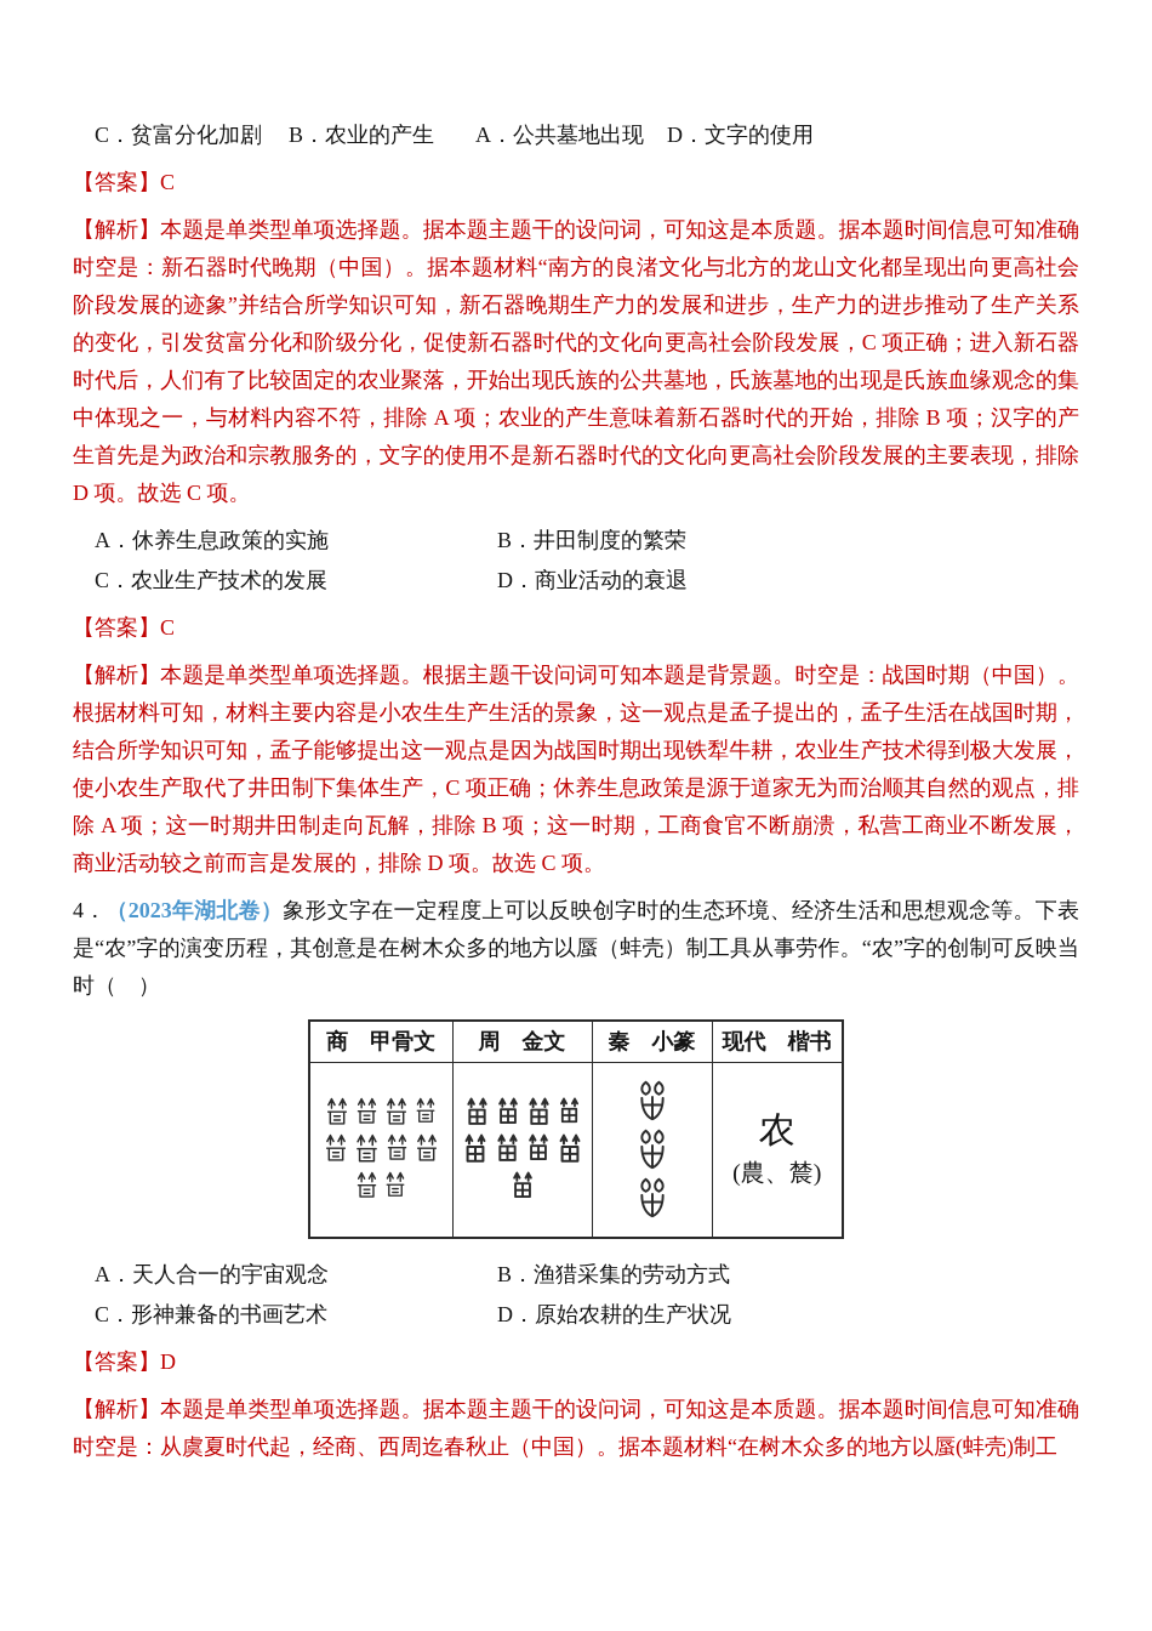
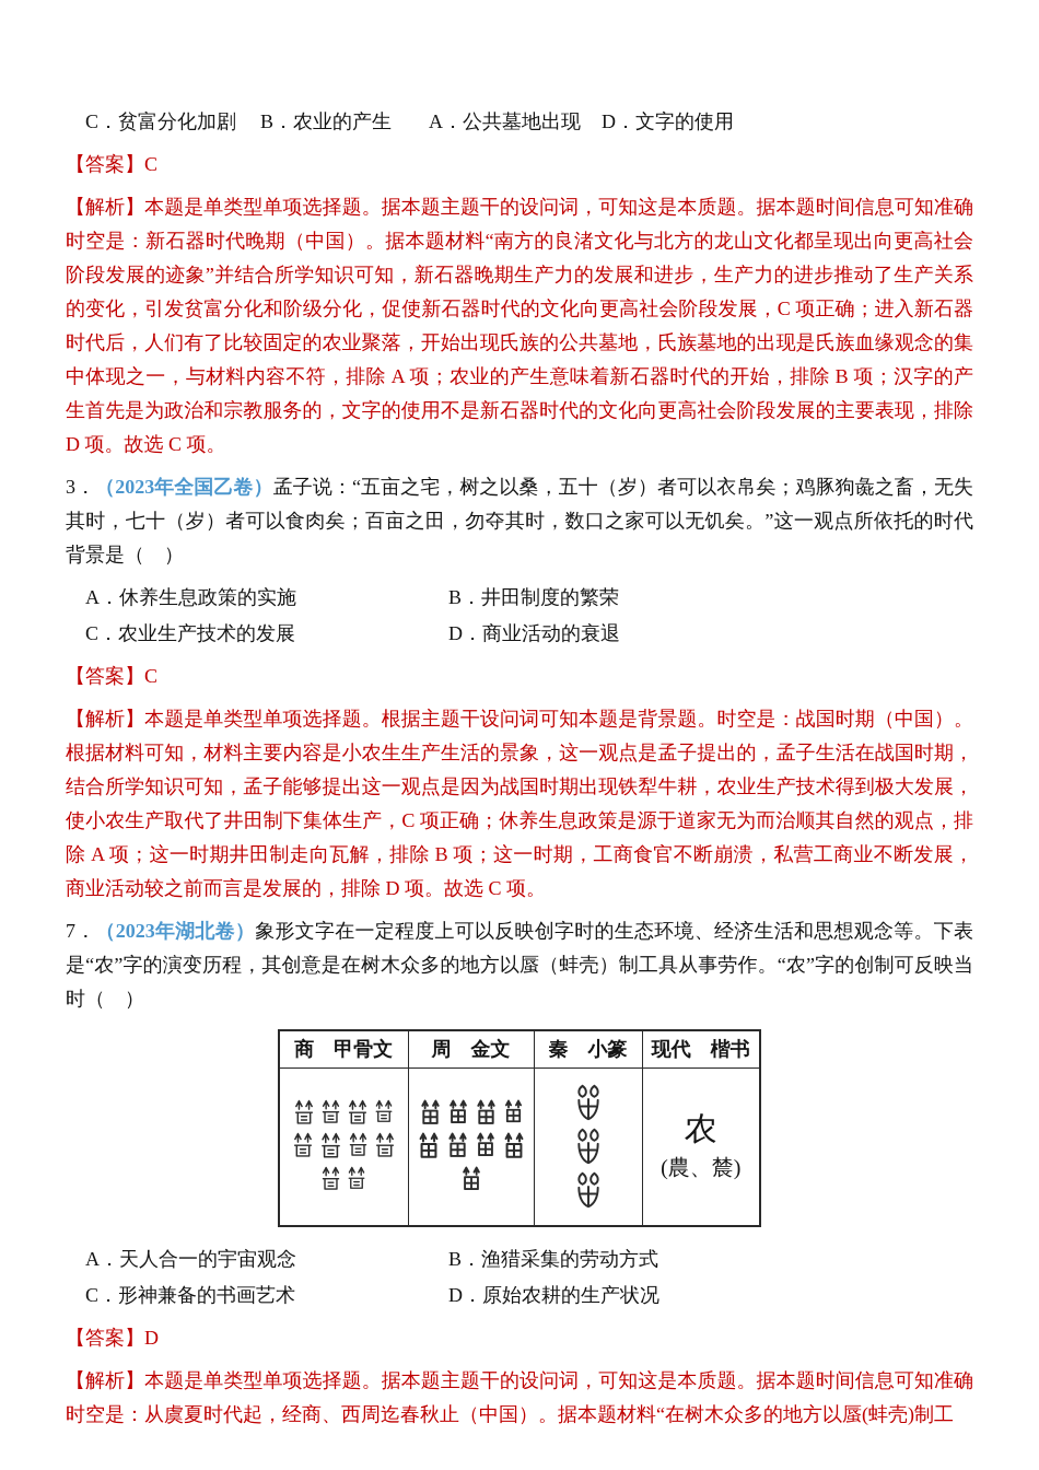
  C．贫富分化加剧
  B．农业的产生
  A．公共墓地出现
  D．文字的使用
  【答案】C
  【解析】本题是单类型单项选择题。据本题主题干的设问词，可知这是本质题。据本题时间信息可知准确时空是：新石器时代晚期（中国）。据本题材料“南方的良渚文化与北方的龙山文化都呈现出向更高社会阶段发展的迹象”并结合所学知识可知，新石器晚期生产力的发展和进步，生产力的进步推动了生产关系的变化，引发贫富分化和阶级分化，促使新石器时代的文化向更高社会阶段发展，C 项正确；进入新石器时代后，人们有了比较固定的农业聚落，开始出现氏族的公共墓地，氏族墓地的出现是氏族血缘观念的集中体现之一，与材料内容不符，排除 A 项；农业的产生意味着新石器时代的开始，排除 B 项；汉字的产生首先是为政治和宗教服务的，文字的使用不是新石器时代的文化向更高社会阶段发展的主要表现，排除 D 项。故选 C 项。
+ 3．（2023年全国乙卷）孟子说：“五亩之宅，树之以桑，五十（岁）者可以衣帛矣；鸡豚狗彘之畜，无失其时，七十（岁）者可以食肉矣；百亩之田，勿夺其时，数口之家可以无饥矣。”这一观点所依托的时代背景是（ ）
  A．休养生息政策的实施
  B．井田制度的繁荣
  C．农业生产技术的发展
  D．商业活动的衰退
  【答案】C
  【解析】本题是单类型单项选择题。根据主题干设问词可知本题是背景题。时空是：战国时期（中国）。根据材料可知，材料主要内容是小农生生产生活的景象，这一观点是孟子提出的，孟子生活在战国时期，结合所学知识可知，孟子能够提出这一观点是因为战国时期出现铁犁牛耕，农业生产技术得到极大发展，使小农生产取代了井田制下集体生产，C 项正确；休养生息政策是源于道家无为而治顺其自然的观点，排除 A 项；这一时期井田制走向瓦解，排除 B 项；这一时期，工商食官不断崩溃，私营工商业不断发展，商业活动较之前而言是发展的，排除 D 项。故选 C 项。
- 4．（2023年湖北卷）象形文字在一定程度上可以反映创字时的生态环境、经济生活和思想观念等。下表是“农”字的演变历程，其创意是在树木众多的地方以蜃（蚌壳）制工具从事劳作。“农”字的创制可反映当时（ ）
+ 7．（2023年湖北卷）象形文字在一定程度上可以反映创字时的生态环境、经济生活和思想观念等。下表是“农”字的演变历程，其创意是在树木众多的地方以蜃（蚌壳）制工具从事劳作。“农”字的创制可反映当时（ ）
  商 甲骨文	周 金文	秦 小篆	现代 楷书
  			农 (農、辳)
  A．天人合一的宇宙观念
  B．渔猎采集的劳动方式
  C．形神兼备的书画艺术
  D．原始农耕的生产状况
  【答案】D
  【解析】本题是单类型单项选择题。据本题主题干的设问词，可知这是本质题。据本题时间信息可知准确时空是：从虞夏时代起，经商、西周迄春秋止（中国）。据本题材料“在树木众多的地方以蜃(蚌壳)制工
